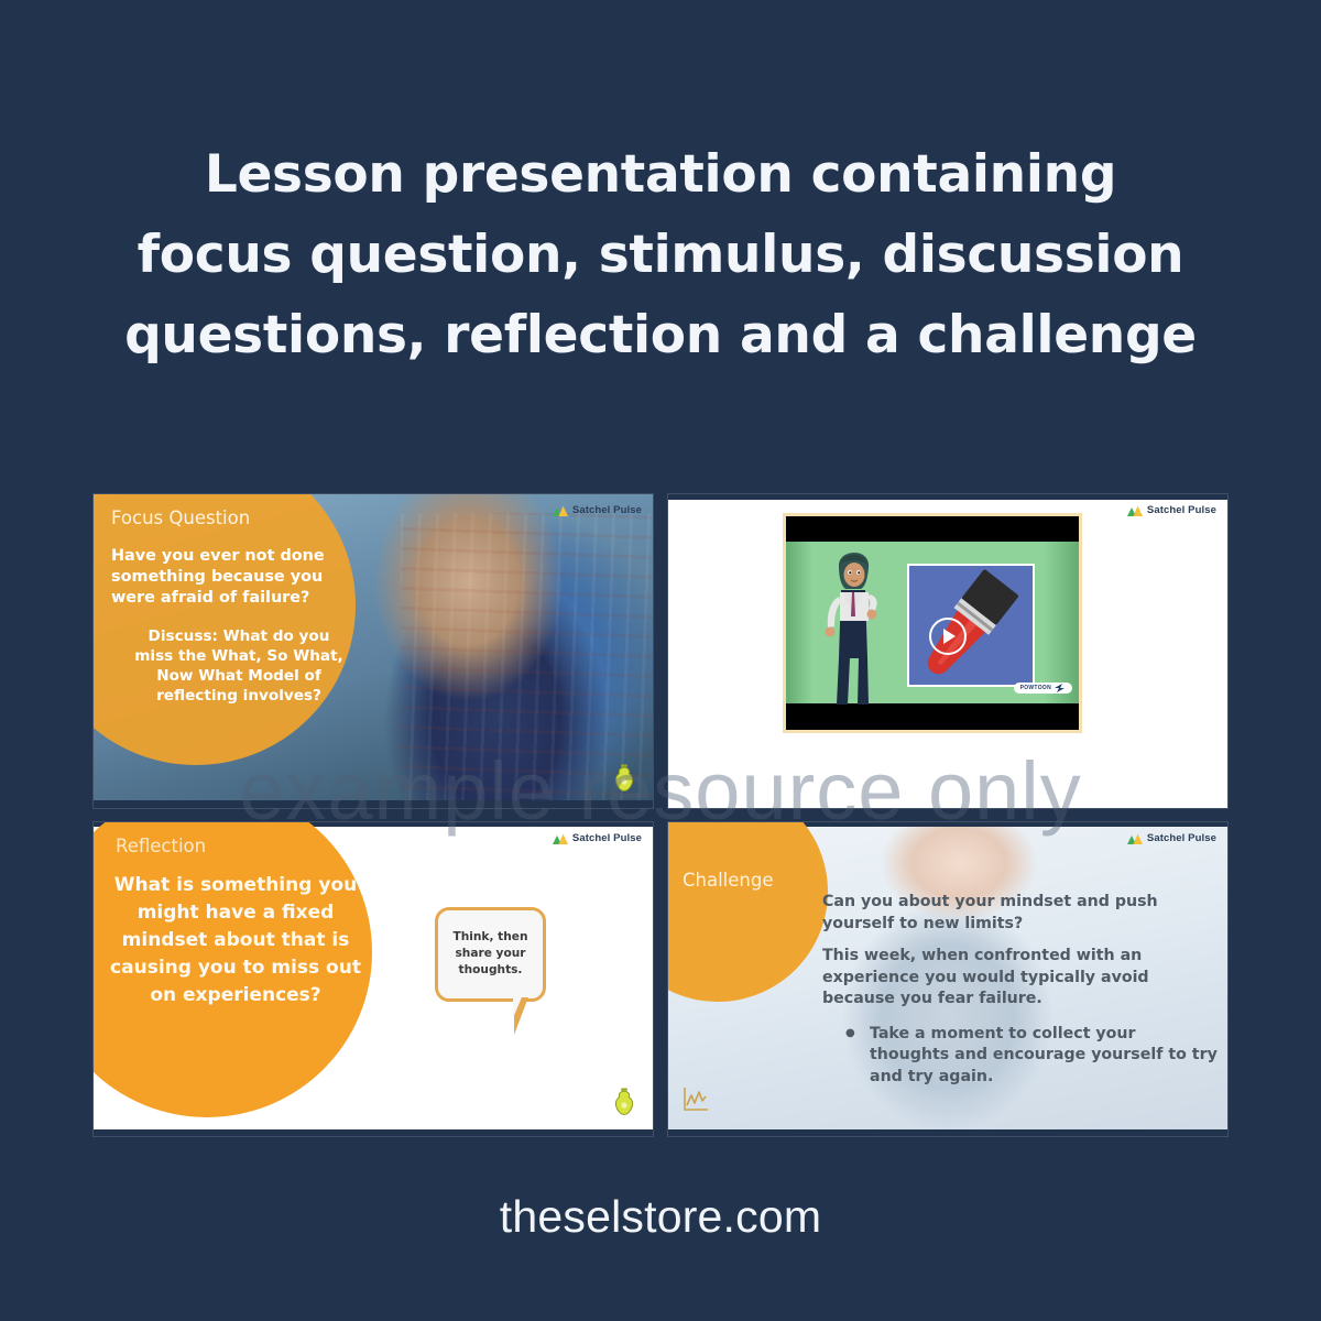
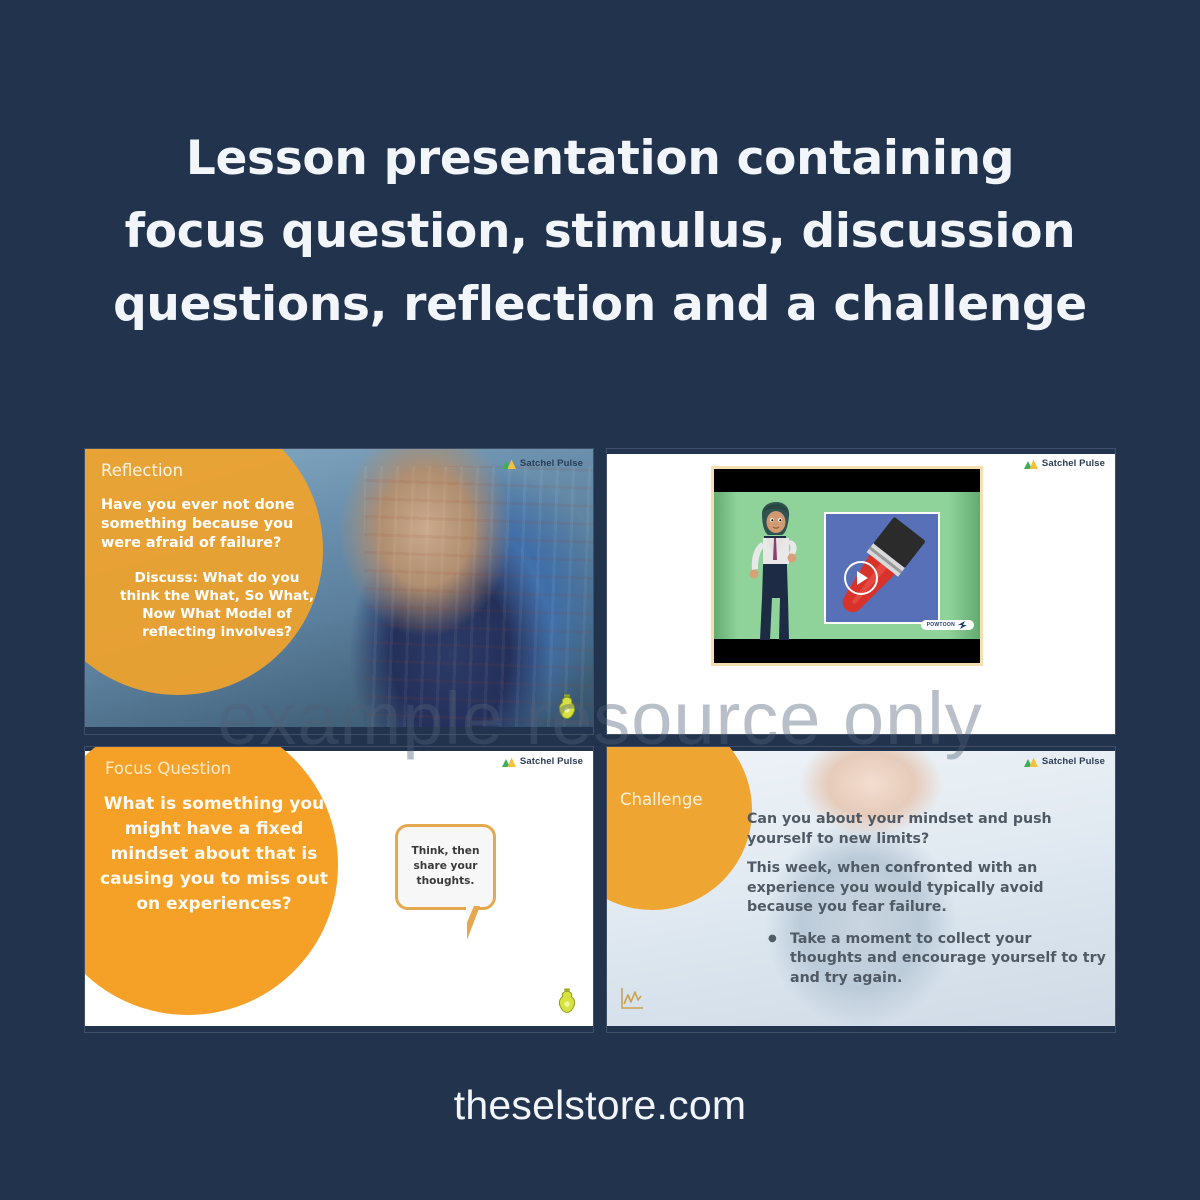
  Lesson presentation containing
  focus question, stimulus, discussion
  questions, reflection and a challenge
  Satchel Pulse
- Focus Question
+ Reflection
  Have you ever not done something because you were afraid of failure?
- Discuss: What do you miss the What, So What, Now What Model of reflecting involves?
+ Discuss: What do you think the What, So What, Now What Model of reflecting involves?
  Satchel Pulse
  Satchel Pulse
- Reflection
+ Focus Question
  What is something you might have a fixed mindset about that is causing you to miss out on experiences?
  Think, then share your thoughts.
  Satchel Pulse
  Challenge
  Can you about your mindset and push yourself to new limits?
  This week, when confronted with an experience you would typically avoid because you fear failure.
  Take a moment to collect your thoughts and encourage yourself to try and try again.
  example resource only
  theselstore.com
